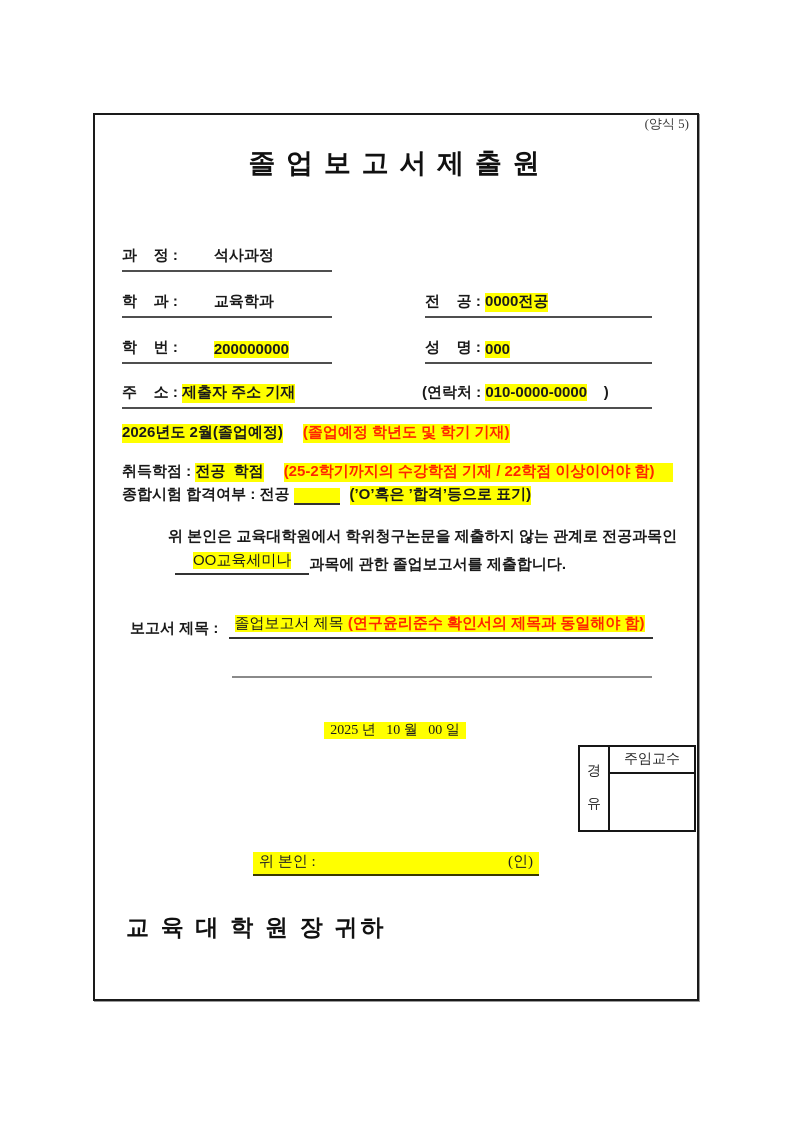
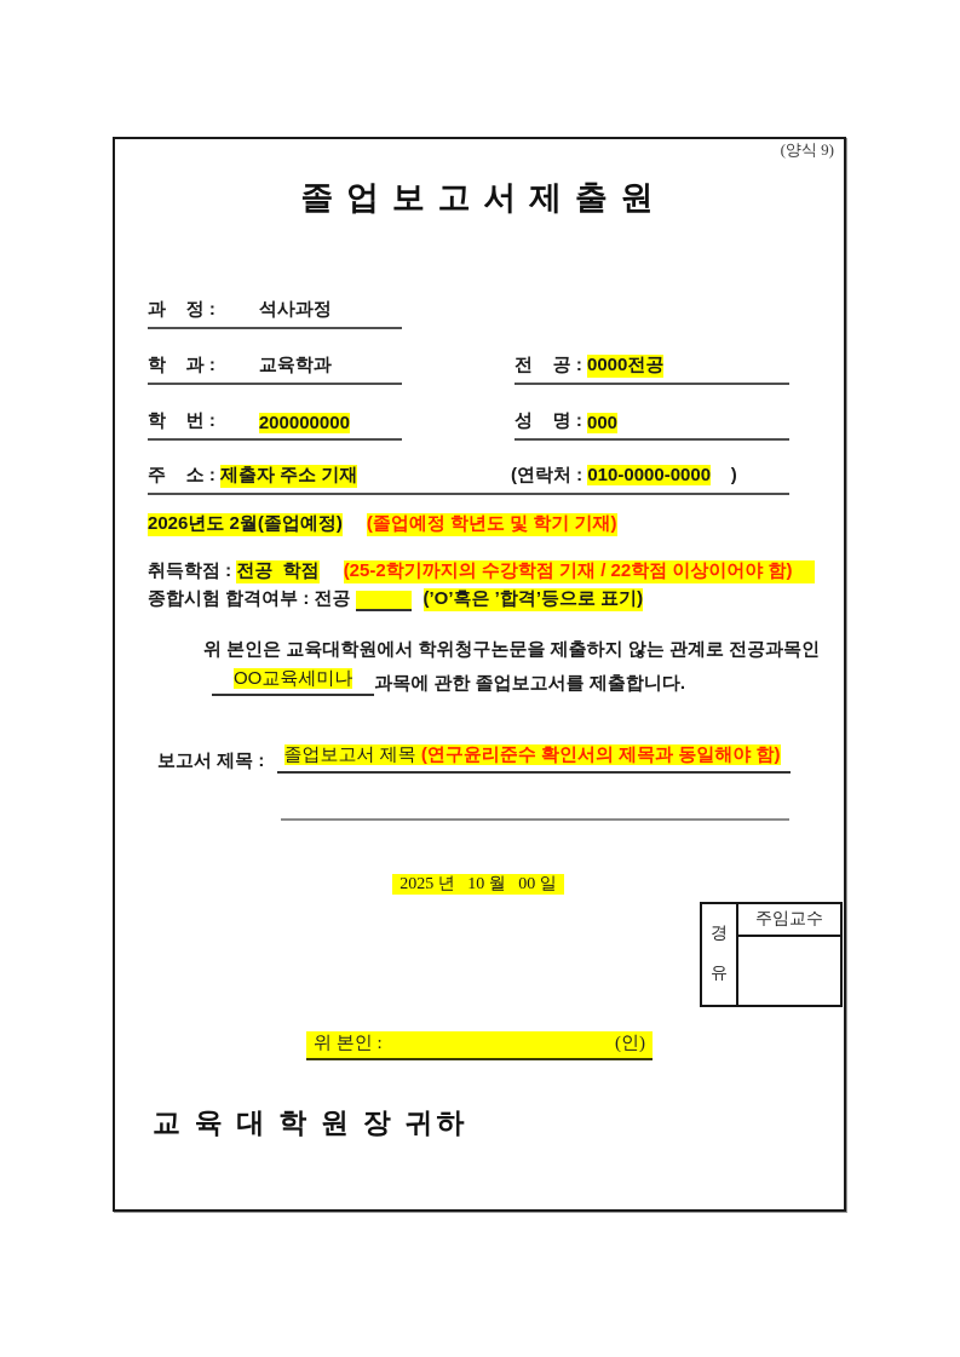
- (양식 5)
+ (양식 9)
  졸 업 보 고 서 제 출 원
  과 정 :
  석사과정
  학 과 :
  교육학과
  전 공 :
  0000전공
  학 번 :
  200000000
  성 명 :
  000
  주 소 :
  제출자 주소 기재
  (연락처 : 010-0000-0000 )
  2026년도 2월(졸업예정)
  (졸업예정 학년도 및 학기 기재)
  취득학점 :
  전공 학점
  (25-2학기까지의 수강학점 기재 / 22학점 이상이어야 함)
  종합시험 합격여부 : 전공
  (’O’혹은 ’합격’등으로 표기)
  위 본인은 교육대학원에서 학위청구논문을 제출하지 않는 관계로 전공과목인
  OO교육세미나
  과목에 관한 졸업보고서를 제출합니다.
  보고서 제목 :
  졸업보고서 제목 (연구윤리준수 확인서의 제목과 동일해야 함)
  2025 년 10 월 00 일
  경
  유
  주임교수
  위 본인 :
  (인)
  교 육 대 학 원 장 귀하
